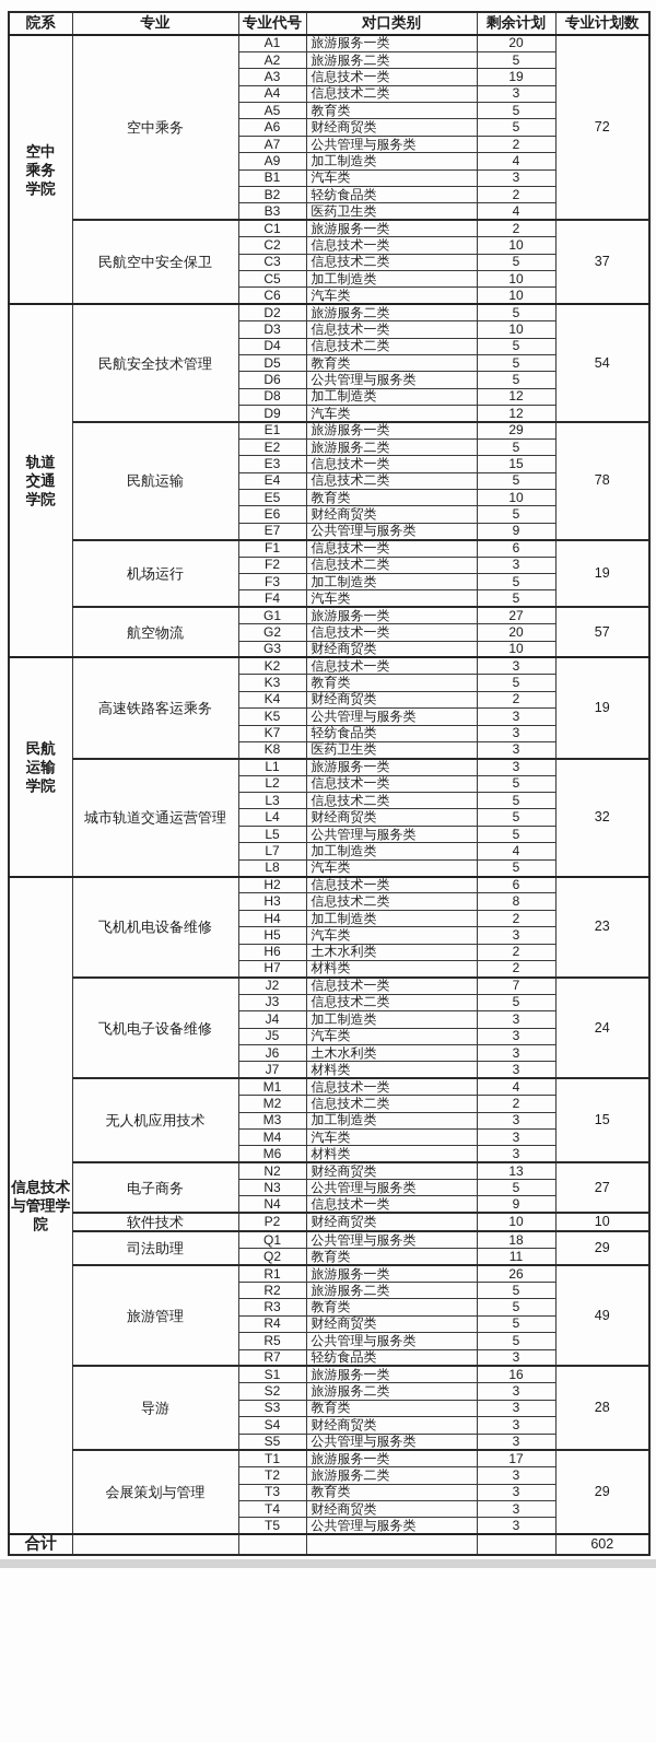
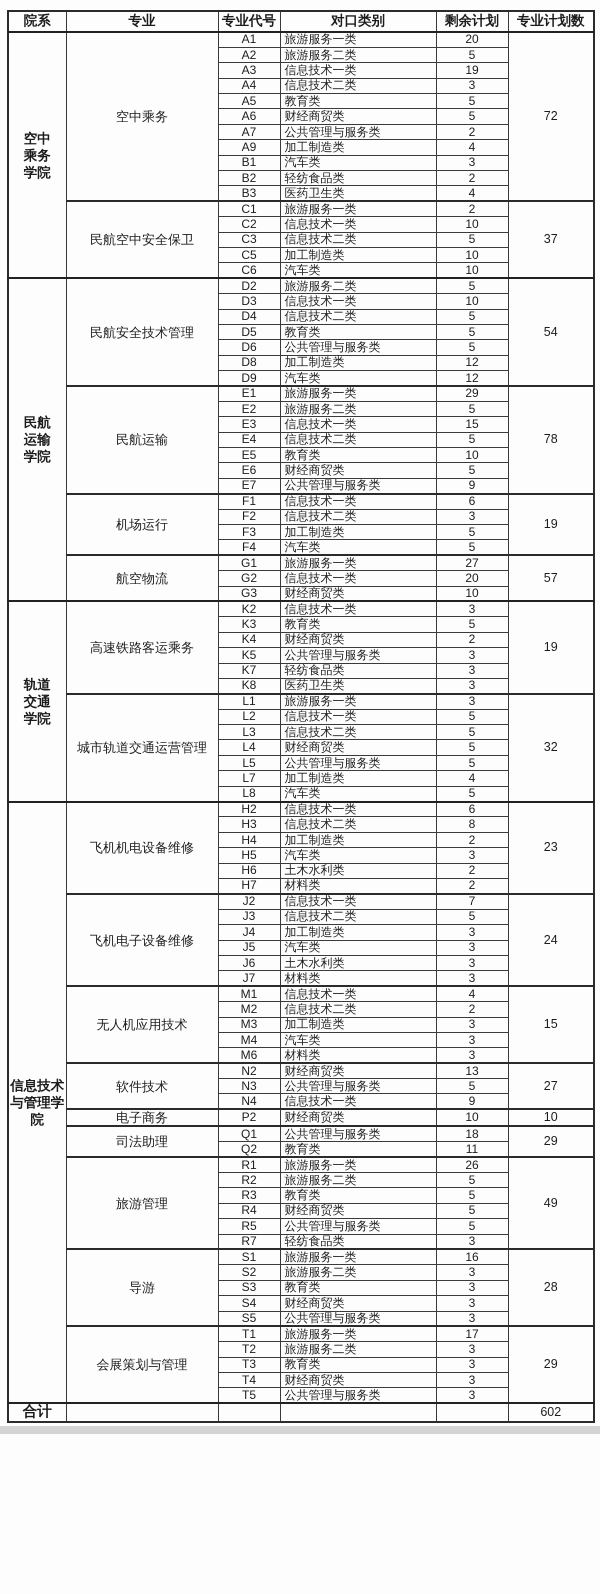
  院系	专业	专业代号	对口类别	剩余计划	专业计划数
  空中乘务学院	空中乘务	A1	旅游服务一类	20	72
  A2	旅游服务二类	5
  A3	信息技术一类	19
  A4	信息技术二类	3
  A5	教育类	5
  A6	财经商贸类	5
  A7	公共管理与服务类	2
  A9	加工制造类	4
  B1	汽车类	3
  B2	轻纺食品类	2
  B3	医药卫生类	4
  民航空中安全保卫	C1	旅游服务一类	2	37
  C2	信息技术一类	10
  C3	信息技术二类	5
  C5	加工制造类	10
  C6	汽车类	10
- 轨道交通学院	民航安全技术管理	D2	旅游服务二类	5	54
+ 民航运输学院	民航安全技术管理	D2	旅游服务二类	5	54
  D3	信息技术一类	10
  D4	信息技术二类	5
  D5	教育类	5
  D6	公共管理与服务类	5
  D8	加工制造类	12
  D9	汽车类	12
  民航运输	E1	旅游服务一类	29	78
  E2	旅游服务二类	5
  E3	信息技术一类	15
  E4	信息技术二类	5
  E5	教育类	10
  E6	财经商贸类	5
  E7	公共管理与服务类	9
  机场运行	F1	信息技术一类	6	19
  F2	信息技术二类	3
  F3	加工制造类	5
  F4	汽车类	5
  航空物流	G1	旅游服务一类	27	57
  G2	信息技术一类	20
  G3	财经商贸类	10
- 民航运输学院	高速铁路客运乘务	K2	信息技术一类	3	19
+ 轨道交通学院	高速铁路客运乘务	K2	信息技术一类	3	19
  K3	教育类	5
  K4	财经商贸类	2
  K5	公共管理与服务类	3
  K7	轻纺食品类	3
  K8	医药卫生类	3
  城市轨道交通运营管理	L1	旅游服务一类	3	32
  L2	信息技术一类	5
  L3	信息技术二类	5
  L4	财经商贸类	5
  L5	公共管理与服务类	5
  L7	加工制造类	4
  L8	汽车类	5
  信息技术与管理学院	飞机机电设备维修	H2	信息技术一类	6	23
  H3	信息技术二类	8
  H4	加工制造类	2
  H5	汽车类	3
  H6	土木水利类	2
  H7	材料类	2
  飞机电子设备维修	J2	信息技术一类	7	24
  J3	信息技术二类	5
  J4	加工制造类	3
  J5	汽车类	3
  J6	土木水利类	3
  J7	材料类	3
  无人机应用技术	M1	信息技术一类	4	15
  M2	信息技术二类	2
  M3	加工制造类	3
  M4	汽车类	3
  M6	材料类	3
- 电子商务	N2	财经商贸类	13	27
+ 软件技术	N2	财经商贸类	13	27
  N3	公共管理与服务类	5
  N4	信息技术一类	9
- 软件技术	P2	财经商贸类	10	10
+ 电子商务	P2	财经商贸类	10	10
  司法助理	Q1	公共管理与服务类	18	29
  Q2	教育类	11
  旅游管理	R1	旅游服务一类	26	49
  R2	旅游服务二类	5
  R3	教育类	5
  R4	财经商贸类	5
  R5	公共管理与服务类	5
  R7	轻纺食品类	3
  导游	S1	旅游服务一类	16	28
  S2	旅游服务二类	3
  S3	教育类	3
  S4	财经商贸类	3
  S5	公共管理与服务类	3
  会展策划与管理	T1	旅游服务一类	17	29
  T2	旅游服务二类	3
  T3	教育类	3
  T4	财经商贸类	3
  T5	公共管理与服务类	3
  合计					602
